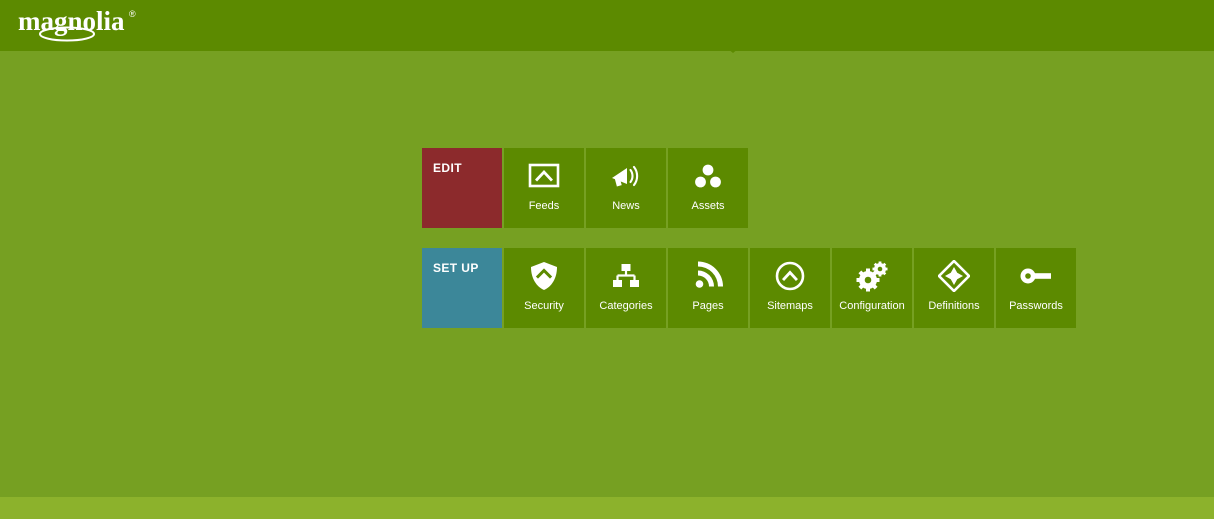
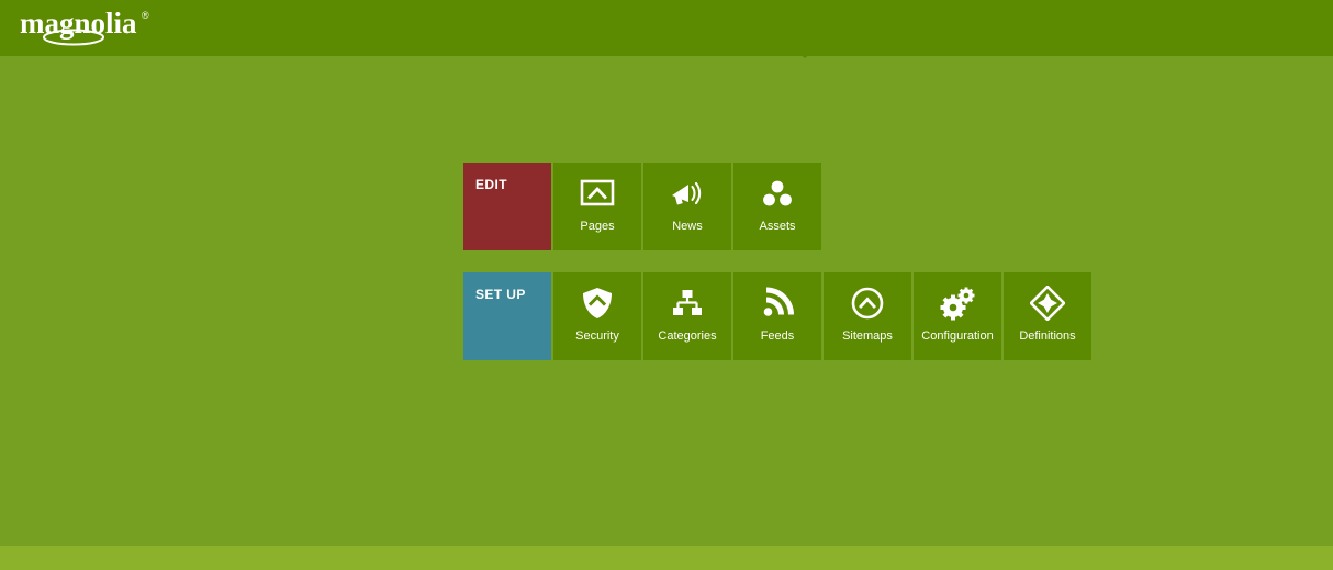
  magnolia
  ®
  EDIT
- Feeds
+ Pages
  News
  Assets
  SET UP
  Security
  Categories
- Pages
+ Feeds
  Sitemaps
  Configuration
  Definitions
- Passwords
